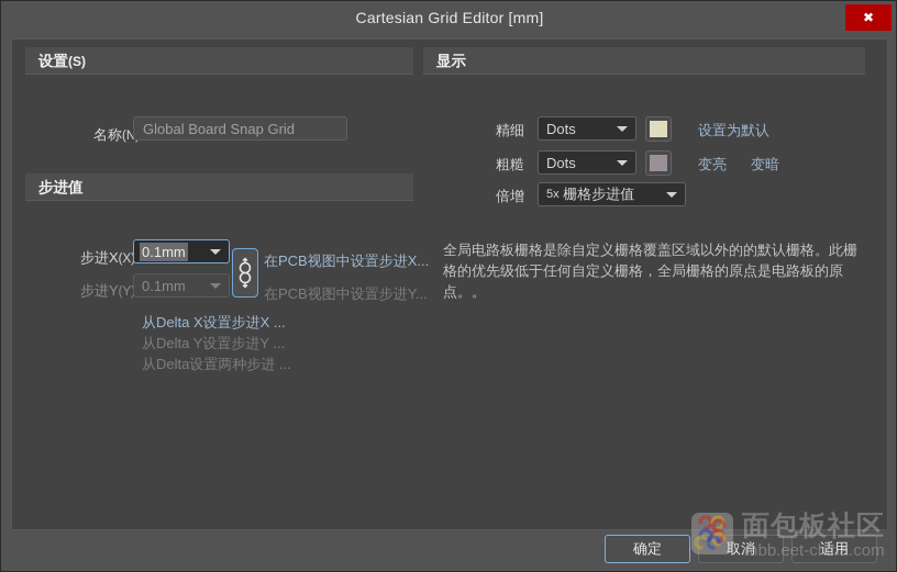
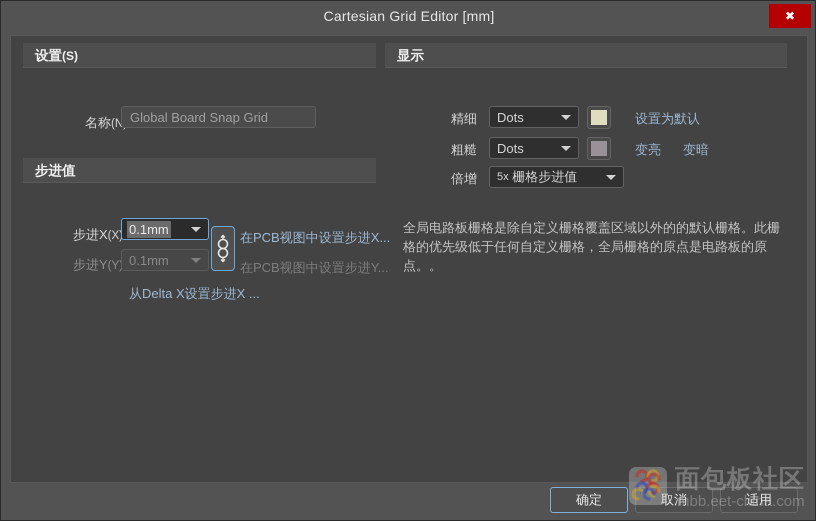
  Cartesian Grid Editor [mm]
  ✖
  设置(S)
  名称(N
  Global Board Snap Grid
  步进值
  步进X(X
  0.1mm
  步进Y(Y
  0.1mm
  在PCB视图中设置步进X...
  在PCB视图中设置步进Y...
  从Delta X设置步进X ...
- 从Delta Y设置步进Y ...
- 从Delta设置两种步进 ...
  显示
  精细
  Dots
  设置为默认
  粗糙
  Dots
  变亮
  变暗
  倍增
  5x
  栅格步进值
  全局电路板栅格是除自定义栅格覆盖区域以外的的默认栅格。此栅格的优先级低于任何自定义栅格，全局栅格的原点是电路板的原点。。
  确定
  取消
  适用
  面包板社区
  mbb.eet-china.com
